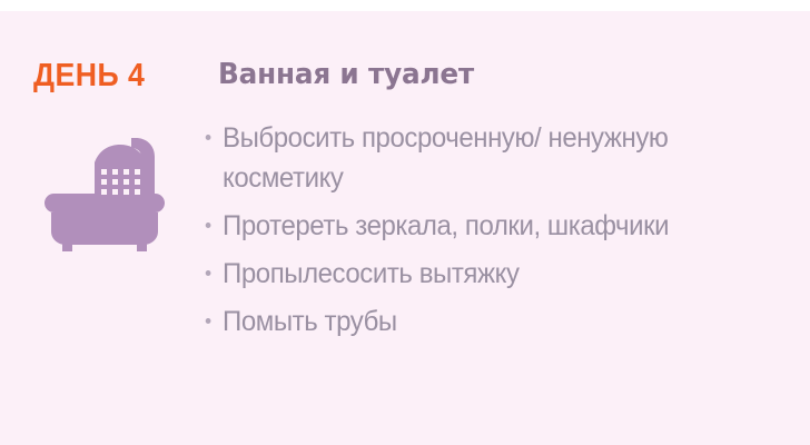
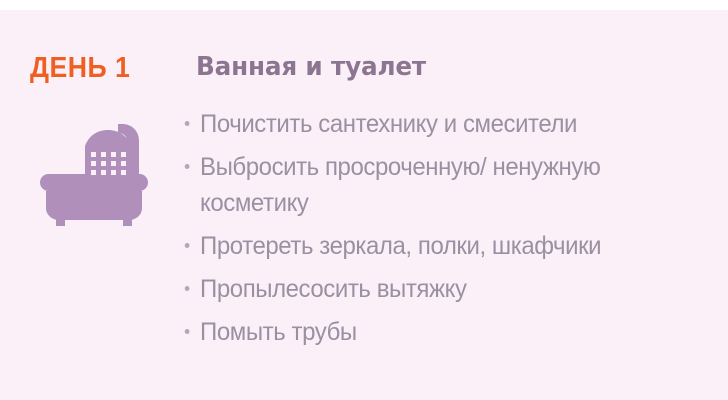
- ДЕНЬ 4
+ ДЕНЬ 1
  Ванная и туалет
+ Почистить сантехнику и смесители
  Выбросить просроченную/ ненужную косметику
  Протереть зеркала, полки, шкафчики
  Пропылесосить вытяжку
  Помыть трубы
